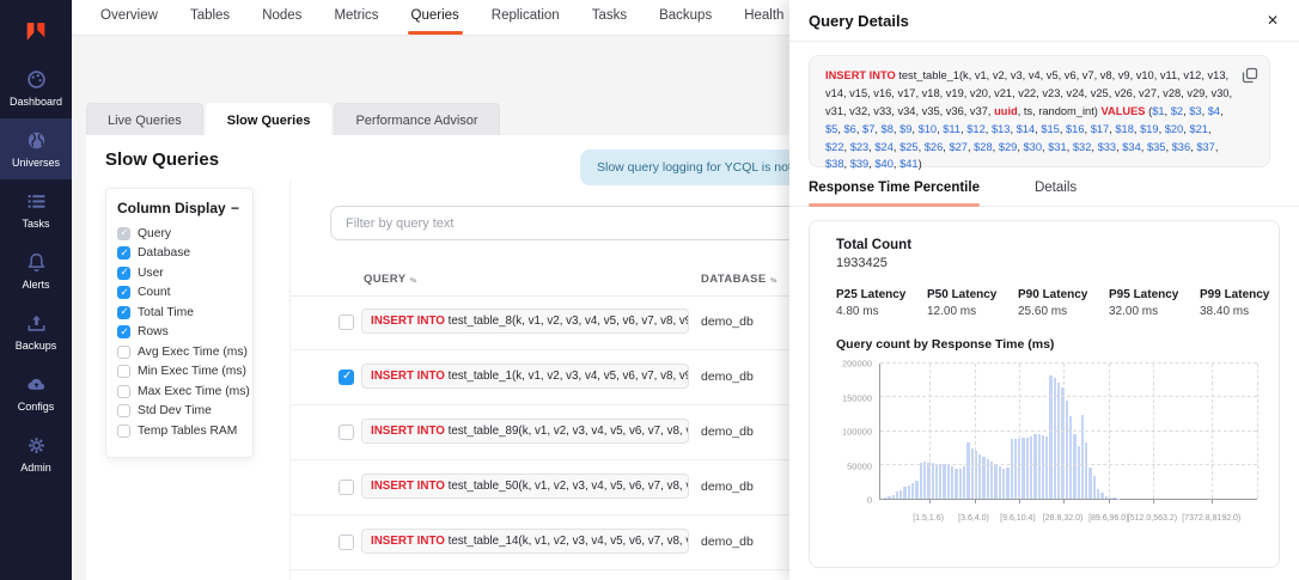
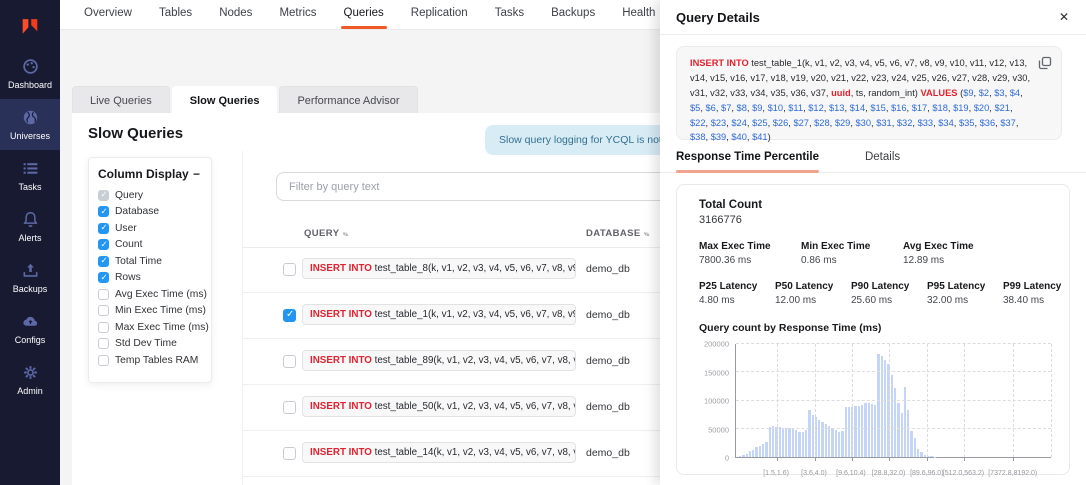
  Dashboard
  Universes
  Tasks
  Alerts
  Backups
  Configs
  Admin
  Overview
  Tables
  Nodes
  Metrics
  Queries
  Replication
  Tasks
  Backups
  Health
  Live Queries
  Slow Queries
  Performance Advisor
  Slow Queries
  Slow query logging for YCQL is no
  Column Display
  −
  Query
  Database
  User
  Count
  Total Time
  Rows
  Avg Exec Time (ms)
  Min Exec Time (ms)
  Max Exec Time (ms)
  Std Dev Time
  Temp Tables RAM
  Filter by query text
  QUERY
  DATABASE
  INSERT INTO test_table_8(k, v1, v2, v3, v4, v5, v6, v7, v8, v
  demo_db
  INSERT INTO test_table_1(k, v1, v2, v3, v4, v5, v6, v7, v8, v
  demo_db
  INSERT INTO test_table_89(k, v1, v2, v3, v4, v5, v6, v7, v8,
  demo_db
  INSERT INTO test_table_50(k, v1, v2, v3, v4, v5, v6, v7, v8,
  demo_db
  INSERT INTO test_table_14(k, v1, v2, v3, v4, v5, v6, v7, v8,
  demo_db
  Query Details
  ✕
- INSERT INTO test_table_1(k, v1, v2, v3, v4, v5, v6, v7, v8, v9, v10, v11, v12, v13, v14, v15, v16, v17, v18, v19, v20, v21, v22, v23, v24, v25, v26, v27, v28, v29, v30, v31, v32, v33, v34, v35, v36, v37, uuid, ts, random_int) VALUES ($1, $2, $3, $4, $5, $6, $7, $8, $9, $10, $11, $12, $13, $14, $15, $16, $17, $18, $19, $20, $21, $22, $23, $24, $25, $26, $27, $28, $29, $30, $31, $32, $33, $34, $35, $36, $37, $38, $39, $40, $41)
+ INSERT INTO test_table_1(k, v1, v2, v3, v4, v5, v6, v7, v8, v9, v10, v11, v12, v13, v14, v15, v16, v17, v18, v19, v20, v21, v22, v23, v24, v25, v26, v27, v28, v29, v30, v31, v32, v33, v34, v35, v36, v37, uuid, ts, random_int) VALUES ($9, $2, $3, $4, $5, $6, $7, $8, $9, $10, $11, $12, $13, $14, $15, $16, $17, $18, $19, $20, $21, $22, $23, $24, $25, $26, $27, $28, $29, $30, $31, $32, $33, $34, $35, $36, $37, $38, $39, $40, $41)
  Response Time Percentile
  Details
  Total Count
- 1933425
+ 3166776
+ Max Exec Time
+ 7800.36 ms
+ Min Exec Time
+ 0.86 ms
+ Avg Exec Time
+ 12.89 ms
  P25 Latency
  4.80 ms
  P50 Latency
  12.00 ms
  P90 Latency
  25.60 ms
  P95 Latency
  32.00 ms
  P99 Latency
  38.40 ms
  Query count by Response Time (ms)
  0
  50000
  100000
  150000
  200000
